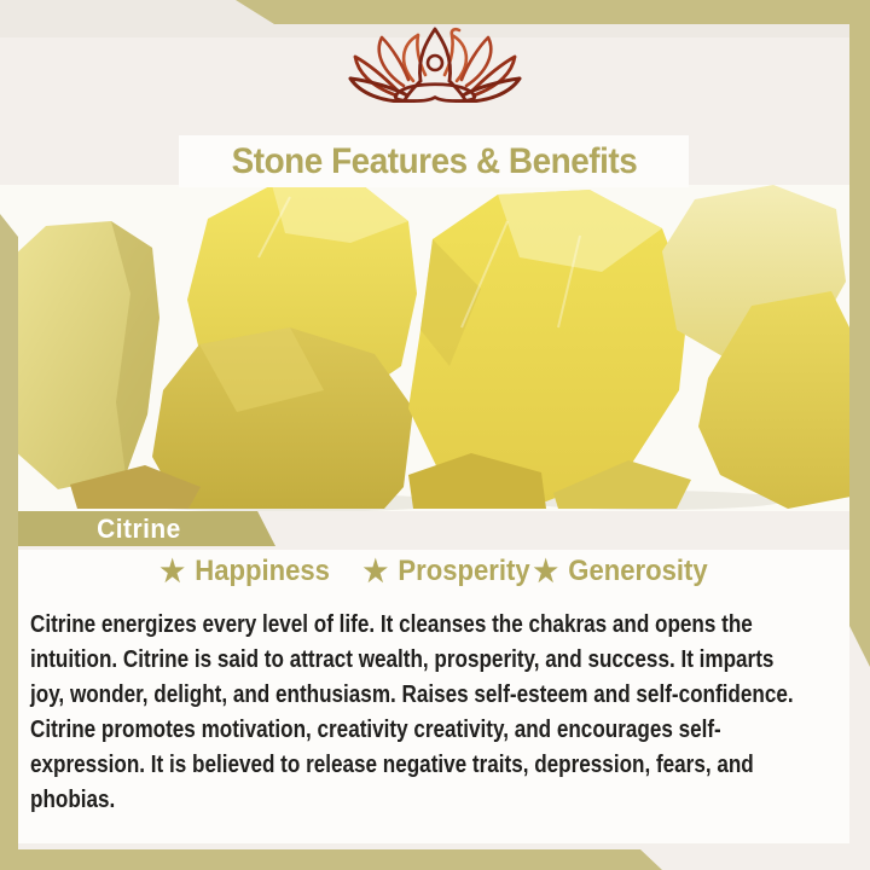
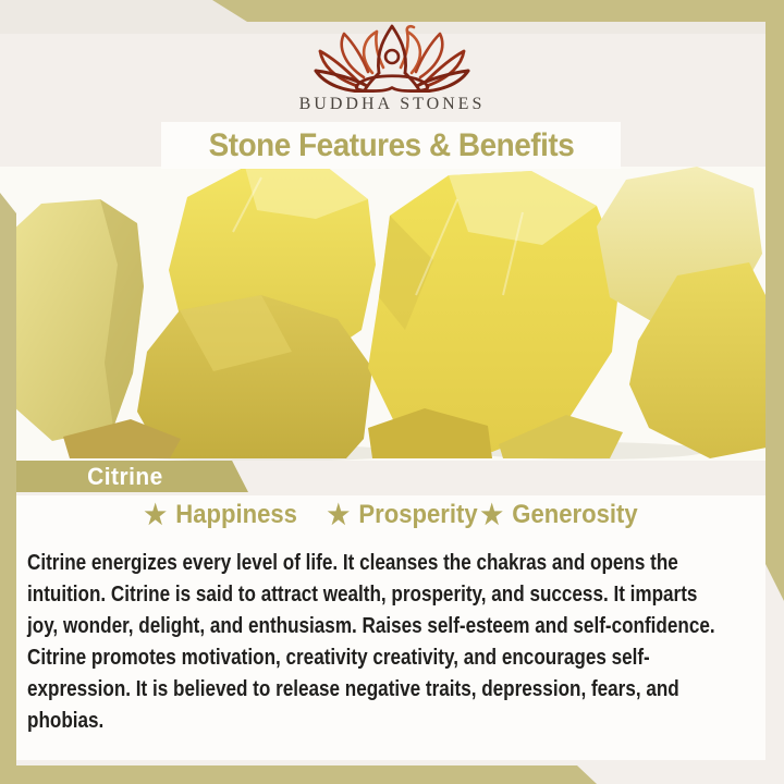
+ BUDDHA STONES
  Stone Features & Benefits
  Citrine
  ★
  Happiness
  ★
  Prosperity
  ★
  Generosity
  Citrine energizes every level of life. It cleanses the chakras and opens th
  intuition. Citrine is said to attract wealth, prosperity, and success. It impa
  joy, wonder, delight, and enthusiasm. Raises self-esteem and self-confid
  Citrine promotes motivation, creativity creativity, and encourages self-
  expression. It is believed to release negative traits, depression, fears, an
  phobias.
